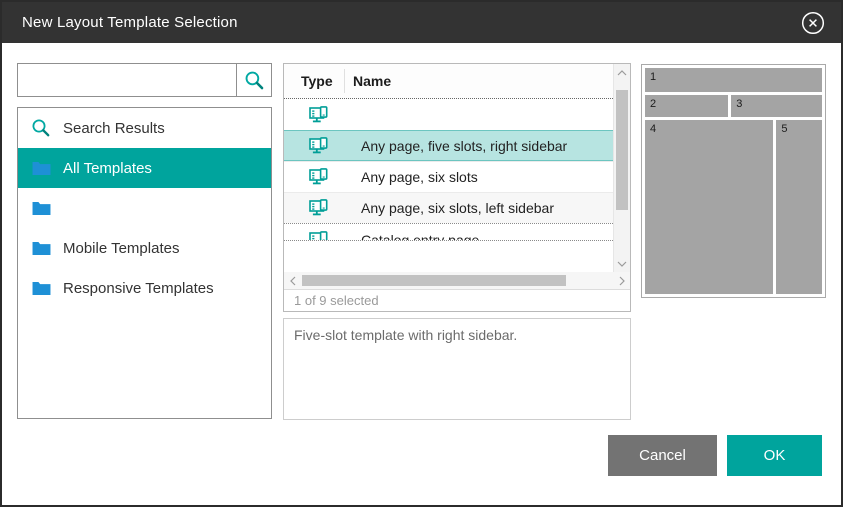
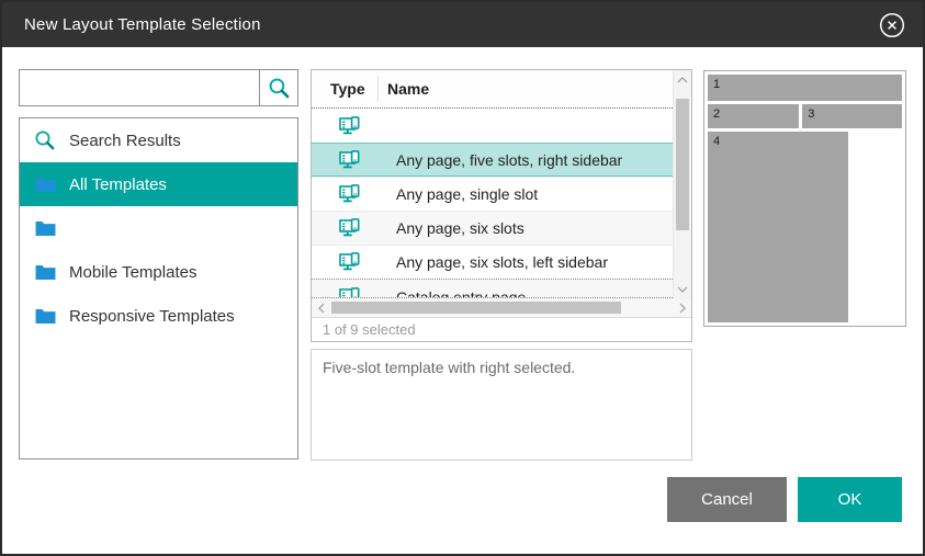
  New Layout Template Selection
  Search Results
  All Templates
  Mobile Templates
  Responsive Templates
  Type
  Name
  Any page, five slots, right sidebar
+ Any page, single slot
  Any page, six slots
  Any page, six slots, left sidebar
  Catalog entry page
  1 of 9 selected
- Five-slot template with right sidebar.
+ Five-slot template with right selected.
  1
  2
  3
  4
- 5
  Cancel
  OK
